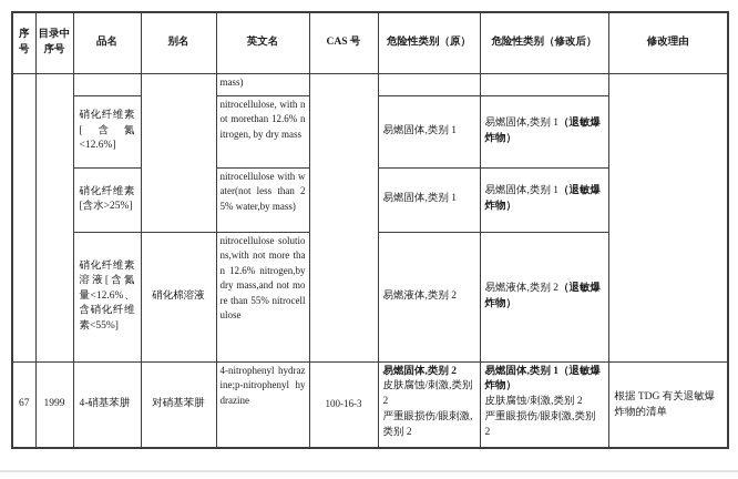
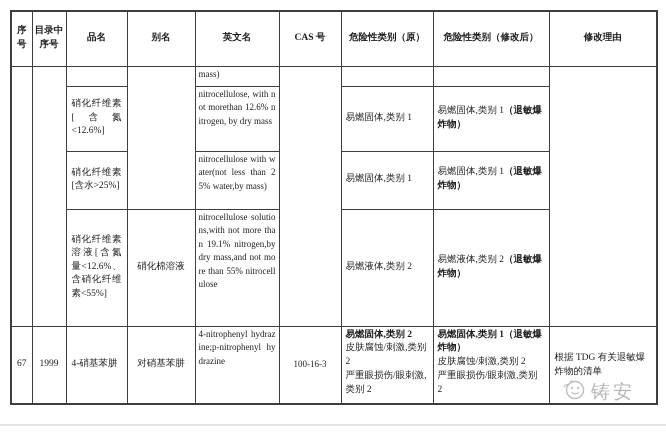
  序号	目录中序号	品名	别名	英文名	CAS 号	危险性类别（原）	危险性类别（修改后）	修改理由
  				mass)
  硝化纤维素[含氮<12.6%]	nitrocellulose, with not morethan 12.6% nitrogen, by dry mass	易燃固体,类别 1	易燃固体,类别 1（退敏爆炸物）
  硝化纤维素[含水>25%]	nitrocellulose with water(not less than 25% water,by mass)	易燃固体,类别 1	易燃固体,类别 1（退敏爆炸物）
- 硝化纤维素溶液[含氮量<12.6%、含硝化纤维素<55%]	硝化棉溶液	nitrocellulose solutions,with not more than 12.6% nitrogen,by dry mass,and not more than 55% nitrocellulose	易燃液体,类别 2	易燃液体,类别 2（退敏爆炸物）
+ 硝化纤维素溶液[含氮量<12.6%、含硝化纤维素<55%]	硝化棉溶液	nitrocellulose solutions,with not more than 19.1% nitrogen,by dry mass,and not more than 55% nitrocellulose	易燃液体,类别 2	易燃液体,类别 2（退敏爆炸物）
  67	1999	4-硝基苯肼	对硝基苯肼	4-nitrophenyl hydrazine;p-nitrophenyl hydrazine	100-16-3	易燃固体,类别 2 皮肤腐蚀/刺激,类别 2 严重眼损伤/眼刺激,类别 2	易燃固体,类别 1（退敏爆炸物） 皮肤腐蚀/刺激,类别 2 严重眼损伤/眼刺激,类别 2	根据 TDG 有关退敏爆炸物的清单
+ 铸安
